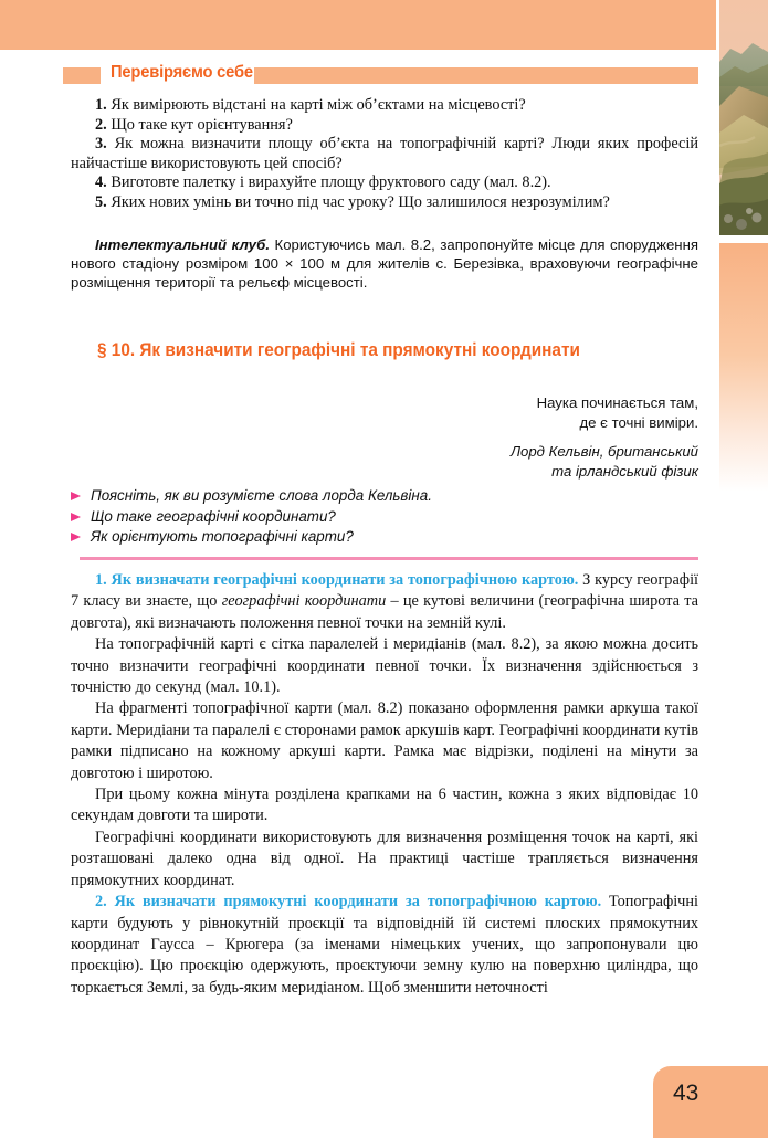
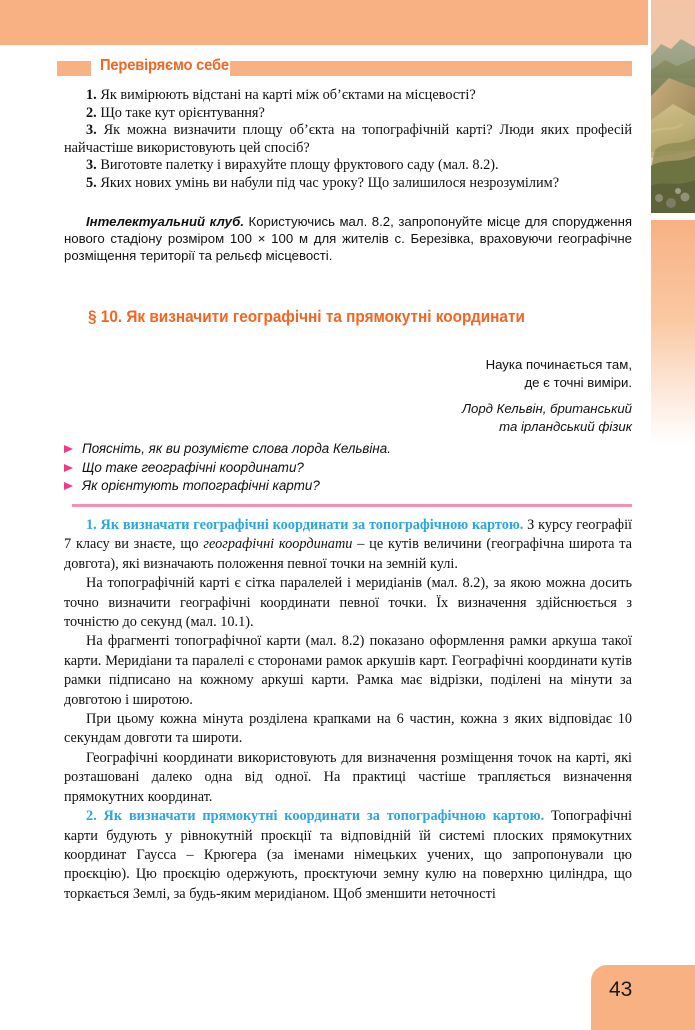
  43
  Перевіряємо себе
  1. Як вимірюють відстані на карті між об’єктами на місцевості?
  2. Що таке кут орієнтування?
  3. Як можна визначити площу об’єкта на топографічній карті? Люди яких професій найчастіше використовують цей спосіб?
- 4. Виготовте палетку і вирахуйте площу фруктового саду (мал. 8.2).
+ 3. Виготовте палетку і вирахуйте площу фруктового саду (мал. 8.2).
- 5. Яких нових умінь ви точно під час уроку? Що залишилося незрозумілим?
+ 5. Яких нових умінь ви набули під час уроку? Що залишилося незрозумілим?
  Інтелектуальний клуб. Користуючись мал. 8.2, запропонуйте місце для спорудження нового стадіону розміром 100 × 100 м для жителів с. Березівка, враховуючи географічне розміщення території та рельєф місцевості.
  § 10. Як визначити географічні та прямокутні координати
  Наука починається там,
  де є точні виміри.
  Лорд Кельвін, британський
  та ірландський фізик
  Поясніть, як ви розумієте слова лорда Кельвіна.
  Що таке географічні координати?
  Як орієнтують топографічні карти?
- 1. Як визначати географічні координати за топографічною картою. З курсу географії 7 класу ви знаєте, що географічні координати – це кутові величини (географічна широта та довгота), які визначають положення певної точки на земній кулі.
+ 1. Як визначати географічні координати за топографічною картою. З курсу географії 7 класу ви знаєте, що географічні координати – це кутів величини (географічна широта та довгота), які визначають положення певної точки на земній кулі.
  На топографічній карті є сітка паралелей і меридіанів (мал. 8.2), за якою можна досить точно визначити географічні координати певної точки. Їх визначення здійснюється з точністю до секунд (мал. 10.1).
  На фрагменті топографічної карти (мал. 8.2) показано оформлення рамки аркуша такої карти. Меридіани та паралелі є сторонами рамок аркушів карт. Географічні координати кутів рамки підписано на кожному аркуші карти. Рамка має відрізки, поділені на мінути за довготою і широтою.
  При цьому кожна мінута розділена крапками на 6 частин, кожна з яких відповідає 10 секундам довготи та широти.
  Географічні координати використовують для визначення розміщення точок на карті, які розташовані далеко одна від одної. На практиці частіше трапляється визначення прямокутних координат.
  2. Як визначати прямокутні координати за топографічною картою. Топографічні карти будують у рівнокутній проєкції та відповідній їй системі плоских прямокутних координат Гаусса – Крюгера (за іменами німецьких учених, що запропонували цю проєкцію). Цю проєкцію одержують, проєктуючи земну кулю на поверхню циліндра, що торкається Землі, за будь-яким меридіаном. Щоб зменшити неточності
